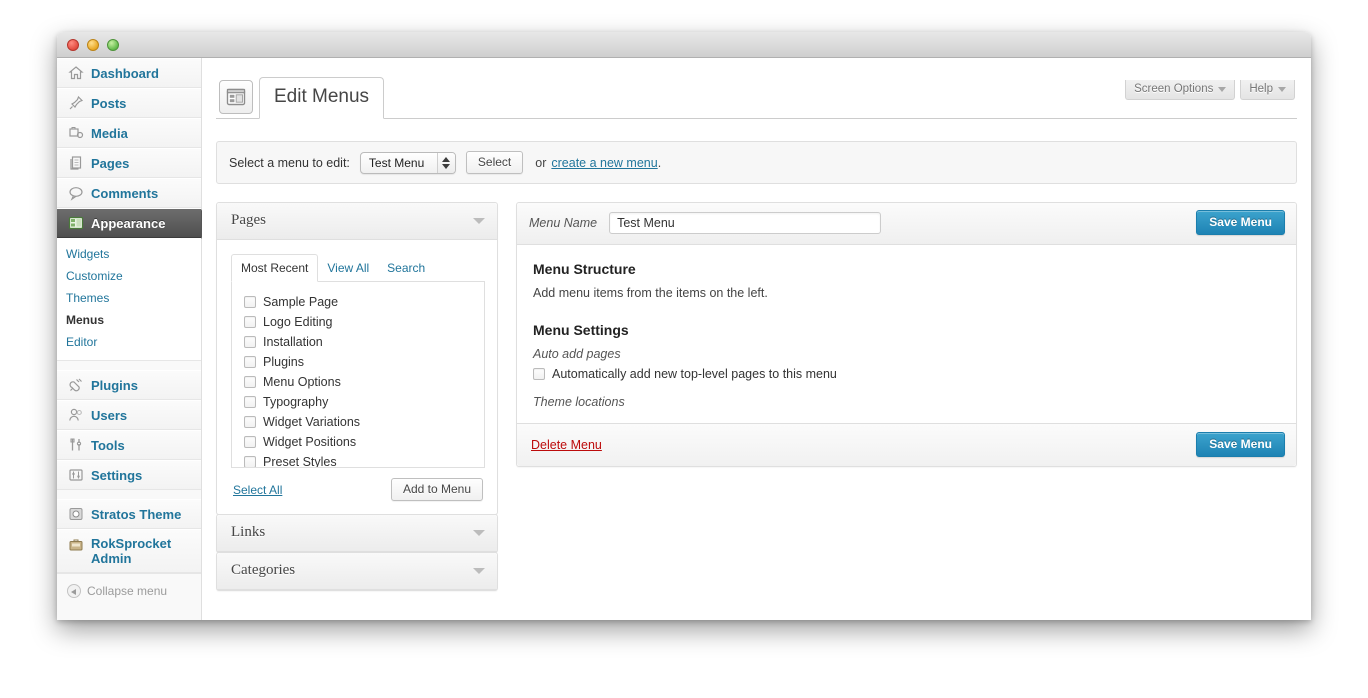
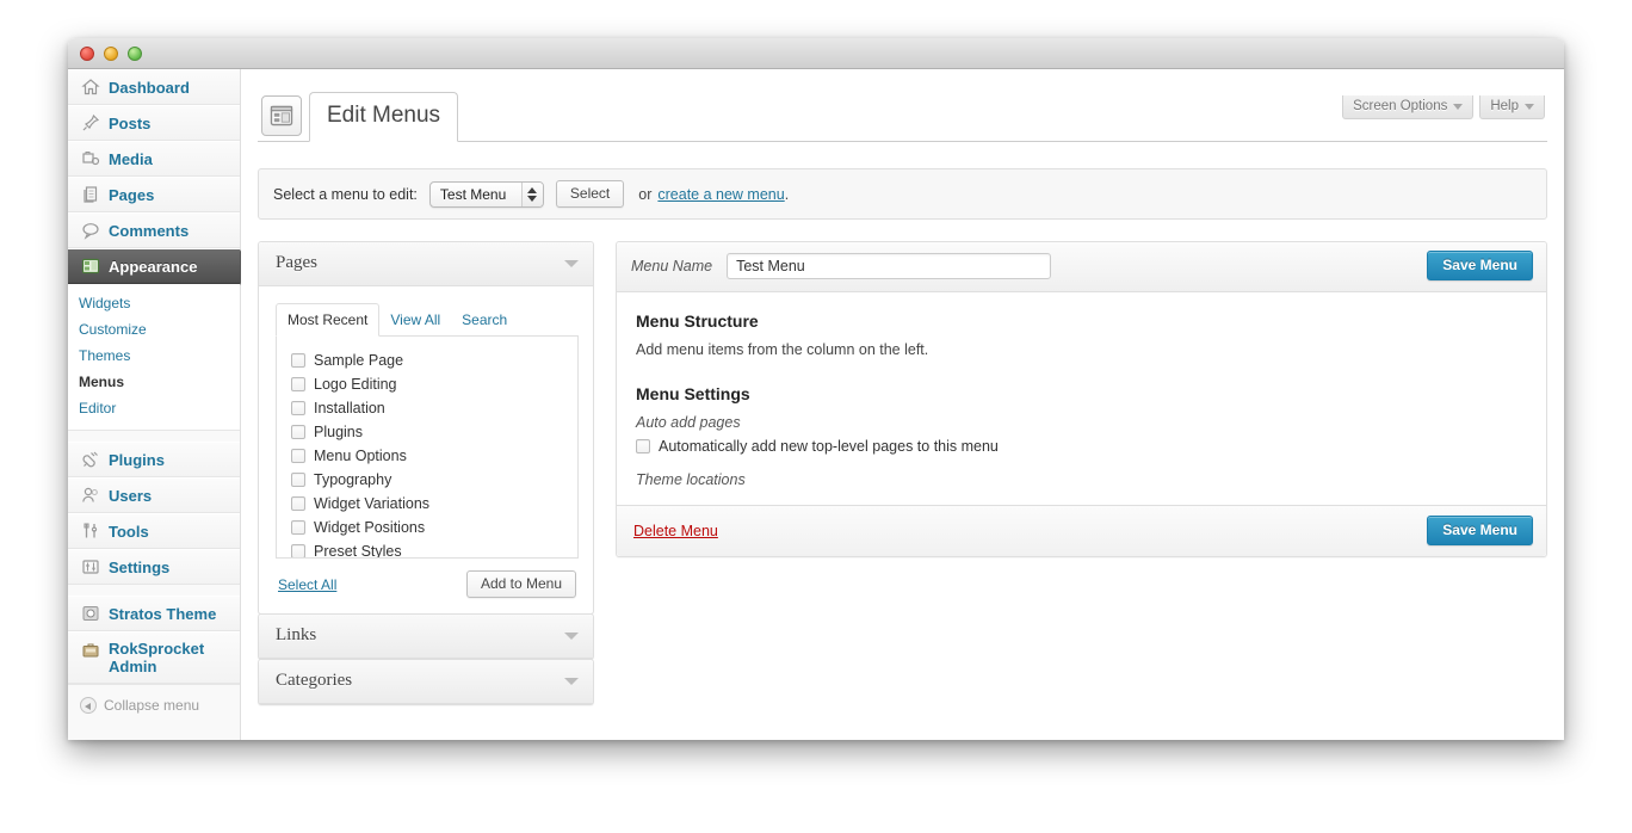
  Dashboard
  Posts
  Media
  Pages
  Comments
  Appearance
  Widgets
  Customize
  Themes
  Menus
  Editor
  Plugins
  Users
  Tools
  Settings
  Stratos Theme
  RokSprocket Admin
  Collapse menu
  Screen Options
  Help
  Edit Menus
  Select a menu to edit:
  Test Menu
  Select
  or
  create a new menu
  .
  Pages
  Most Recent
  View All
  Search
  Sample Page
  Logo Editing
  Installation
  Plugins
  Menu Options
  Typography
  Widget Variations
  Widget Positions
  Preset Styles
  Select All
  Add to Menu
  Links
  Categories
  Menu Name
  Test Menu
  Save Menu
  Menu Structure
- Add menu items from the items on the left.
+ Add menu items from the column on the left.
  Menu Settings
  Auto add pages
  Automatically add new top-level pages to this menu
  Theme locations
  Delete Menu
  Save Menu
